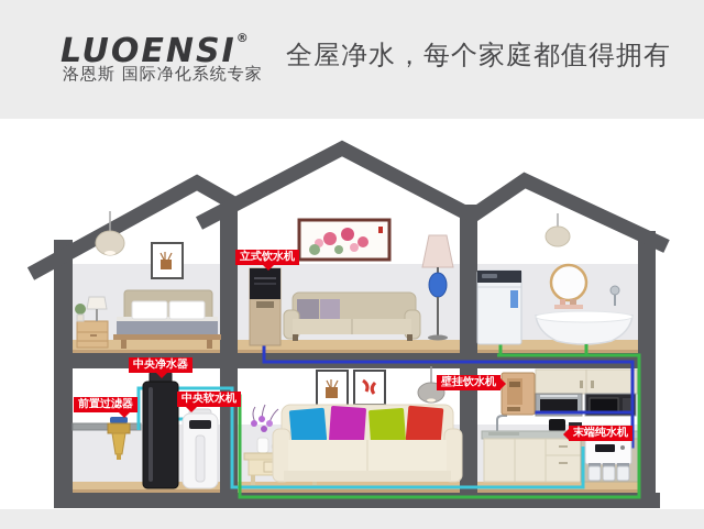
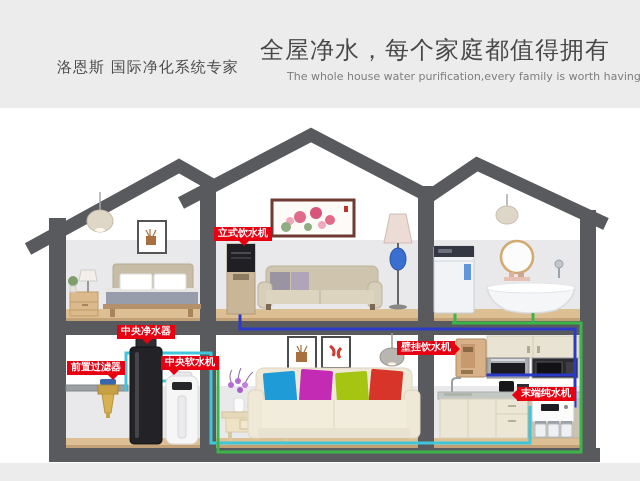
- LUOENSI®
  洛恩斯 国际净化系统专家
  全屋净水，每个家庭都值得拥有
+ The whole house water purification,every family is worth having
  立式饮水机
  中央净水器
  前置过滤器
  中央软水机
  壁挂饮水机
  末端纯水机
